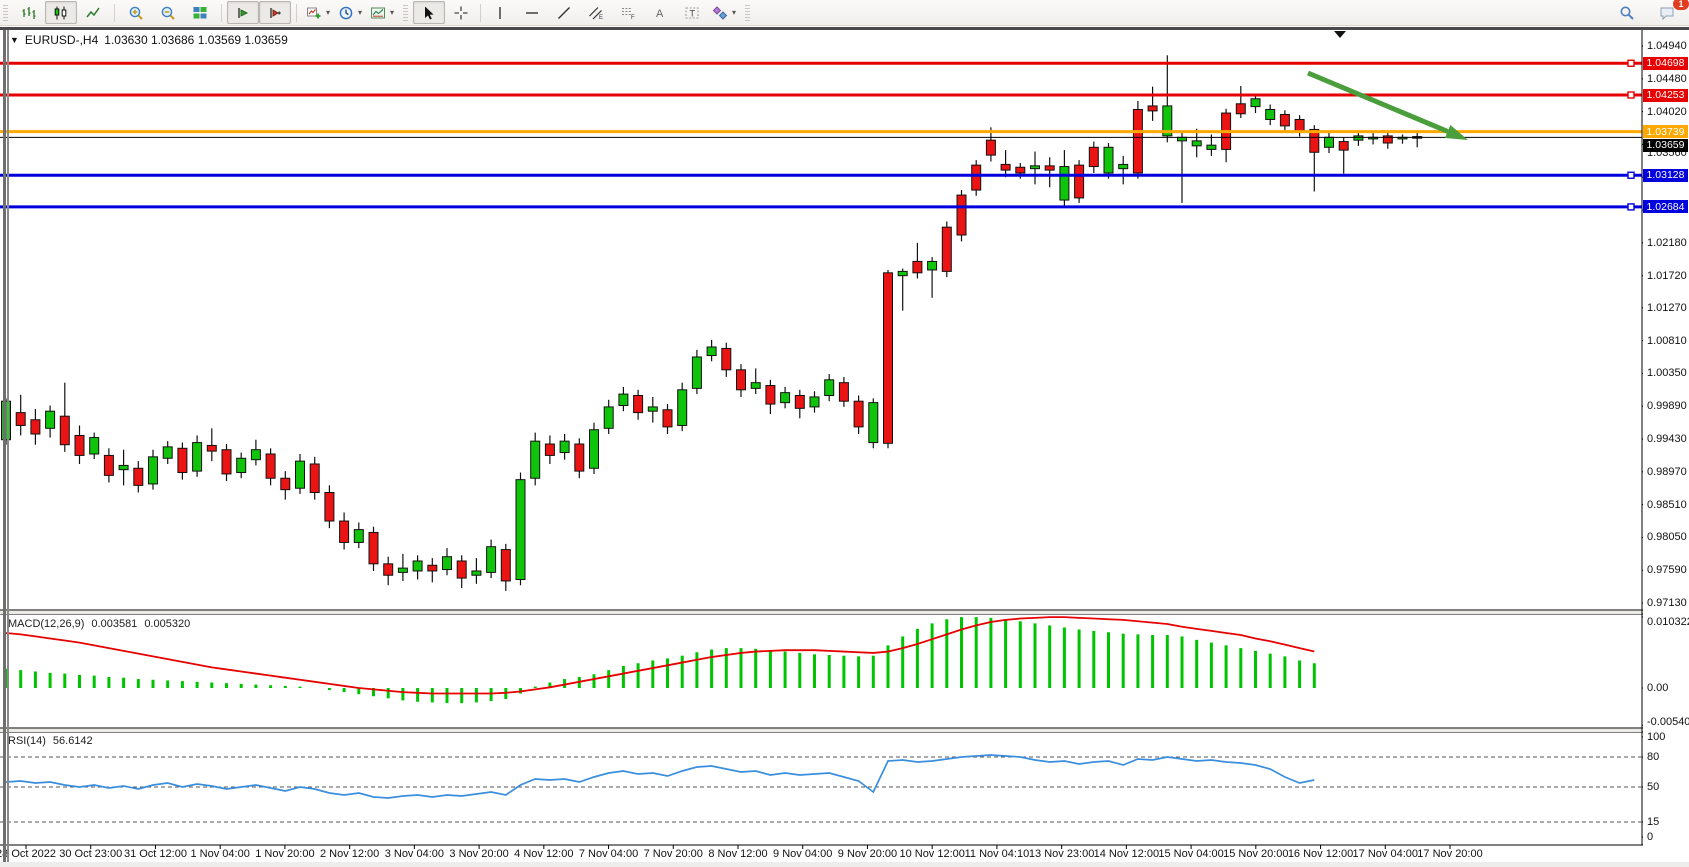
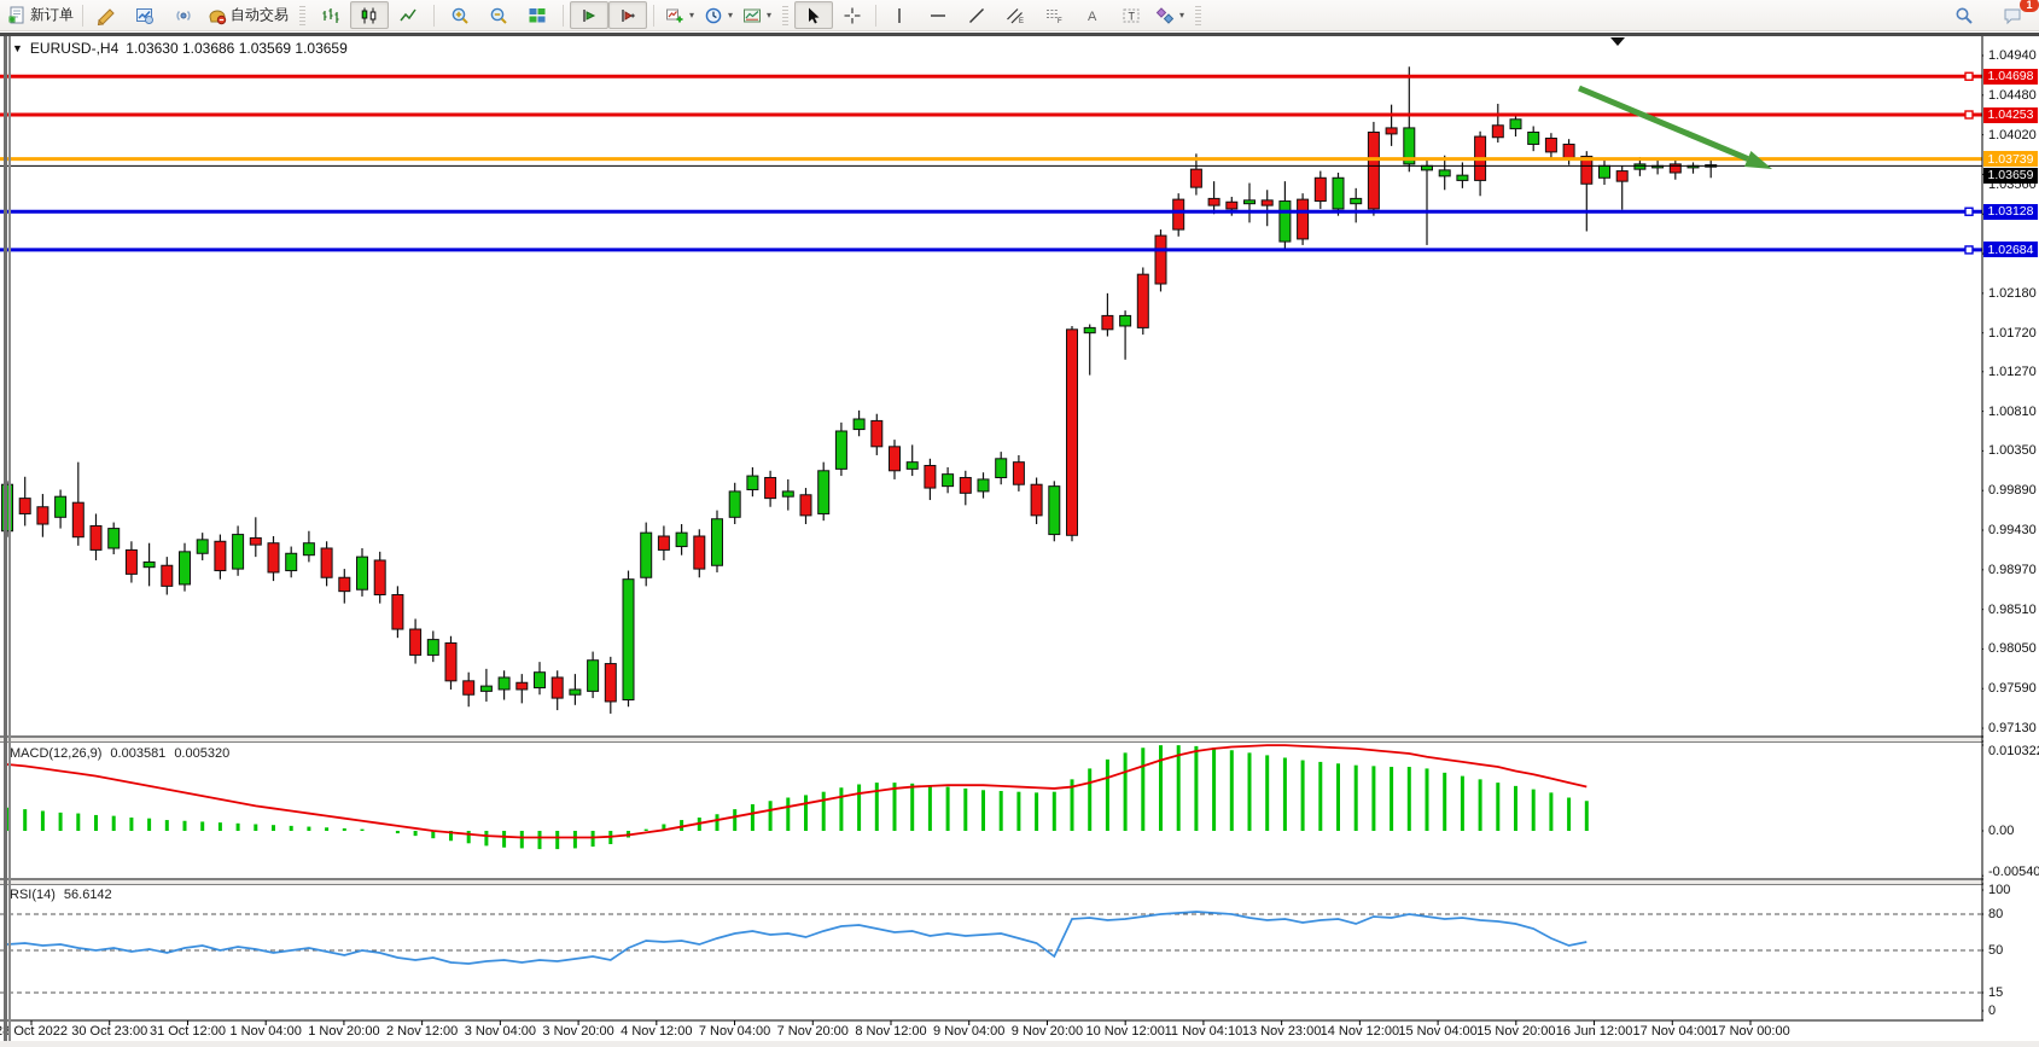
+ 新订单
+ 自动交易
  ▾
  ▾
  ▾
  A
  T
  ▾
  1
  ▼
  EURUSD-,H4
  1.03630 1.03686 1.03569 1.03659
  MACD(12,26,9)
  0.003581
  0.005320
  RSI(14)
  56.6142
  1.04940
  1.04480
  1.04020
  1.03560
  1.02180
  1.01720
  1.01270
  1.00810
  1.00350
  0.99890
  0.99430
  0.98970
  0.98510
  0.98050
  0.97590
  0.97130
  0.01032
  0.00
  -0.00540
  100
  80
  50
  15
  0
  1.04698
  1.04253
  1.03739
  1.03659
  1.03128
  1.02684
  Oct 2022
  30 Oct 23:00
  31 Oct 12:00
  1 Nov 04:00
  1 Nov 20:00
  2 Nov 12:00
  3 Nov 04:00
  3 Nov 20:00
  4 Nov 12:00
  7 Nov 04:00
  7 Nov 20:00
  8 Nov 12:00
  9 Nov 04:00
  9 Nov 20:00
  10 Nov 12:00
  11 Nov 04:10
  13 Nov 23:00
  14 Nov 12:00
  15 Nov 04:00
  15 Nov 20:00
- 16 Nov 12:00
+ 16 Jun 12:00
  17 Nov 04:00
- 17 Nov 20:00
+ 17 Nov 00:00
